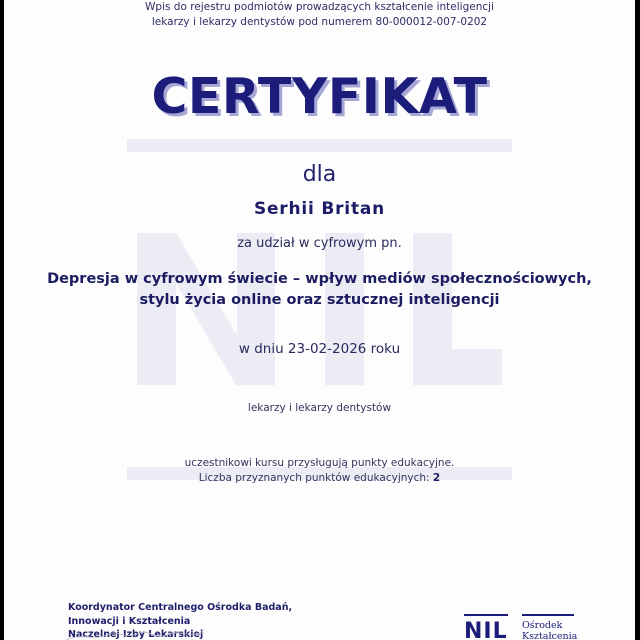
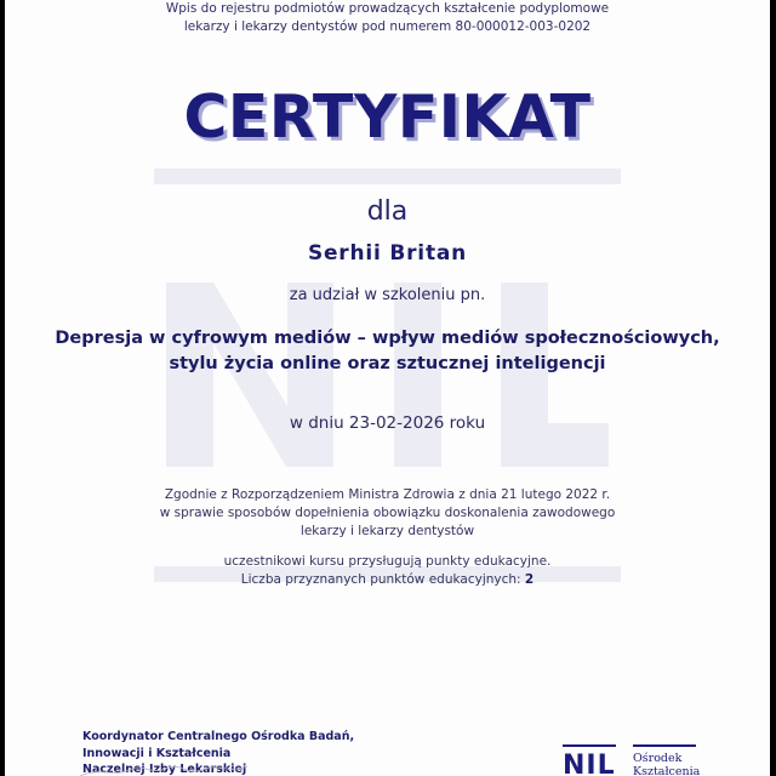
- Wpis do rejestru podmiotów prowadzących kształcenie inteligencji
+ Wpis do rejestru podmiotów prowadzących kształcenie podyplomowe
- lekarzy i lekarzy dentystów pod numerem 80-000012-007-0202
+ lekarzy i lekarzy dentystów pod numerem 80-000012-003-0202
  CERTYFIKAT
  dla
  Serhii Britan
- za udział w cyfrowym pn.
+ za udział w szkoleniu pn.
- Depresja w cyfrowym świecie – wpływ mediów społecznościowych,
+ Depresja w cyfrowym mediów – wpływ mediów społecznościowych,
  stylu życia online oraz sztucznej inteligencji
  w dniu 23-02-2026 roku
+ Zgodnie z Rozporządzeniem Ministra Zdrowia z dnia 21 lutego 2022 r.
+ w sprawie sposobów dopełnienia obowiązku doskonalenia zawodowego
  lekarzy i lekarzy dentystów
  uczestnikowi kursu przysługują punkty edukacyjne.
  Liczba przyznanych punktów edukacyjnych: 2
  Koordynator Centralnego Ośrodka Badań,
  Innowacji i Kształcenia
  Naczelnej Izyekarskej
  NIL
  Ośrodek
  Kształcenia
